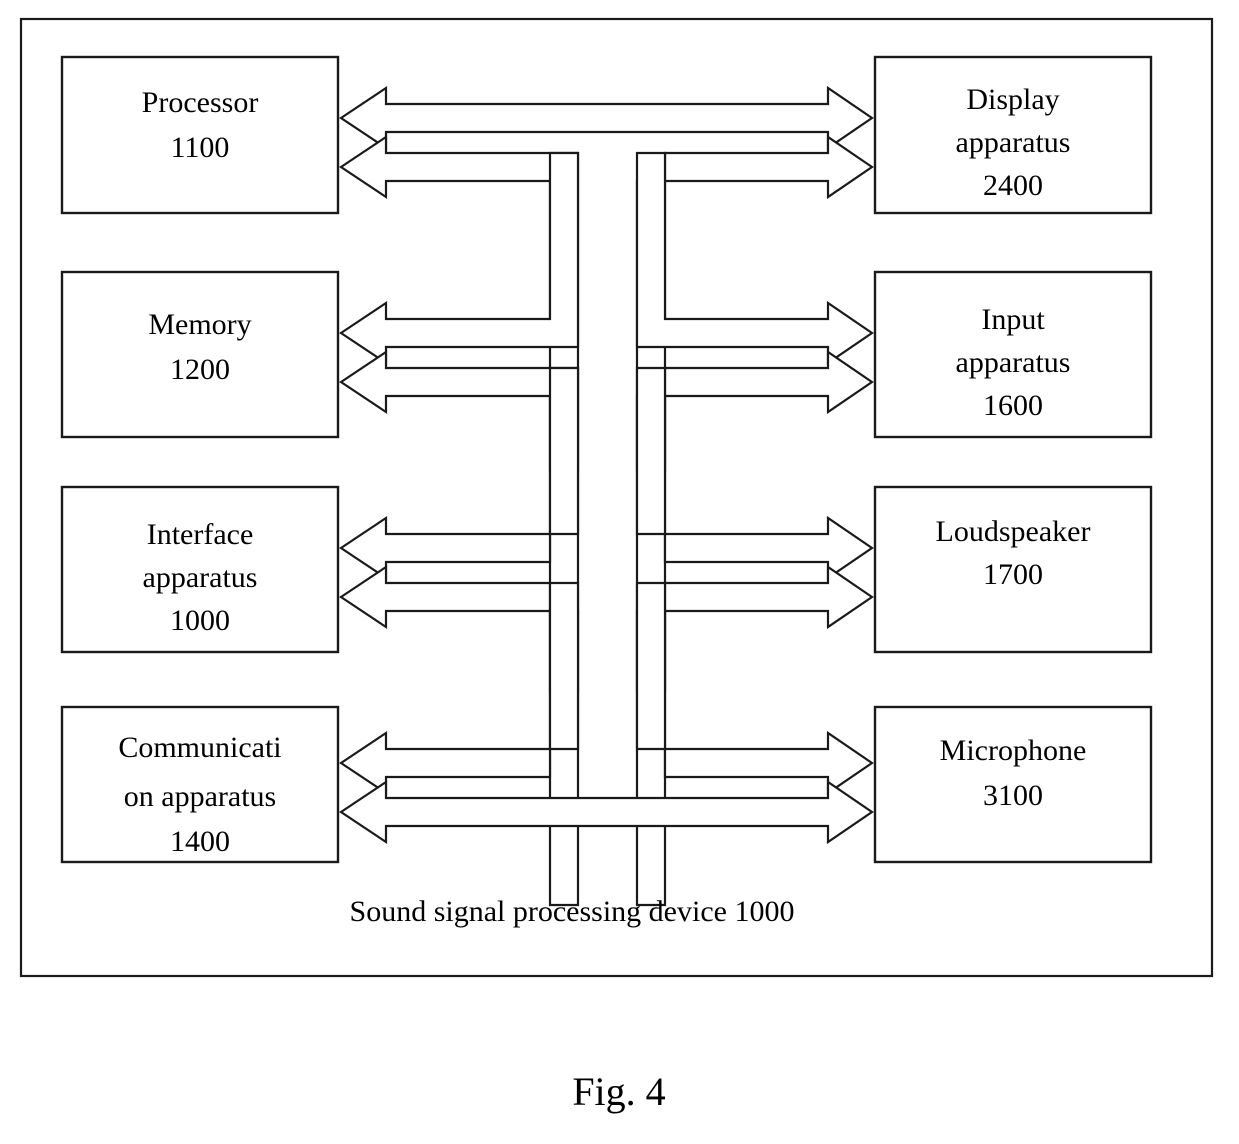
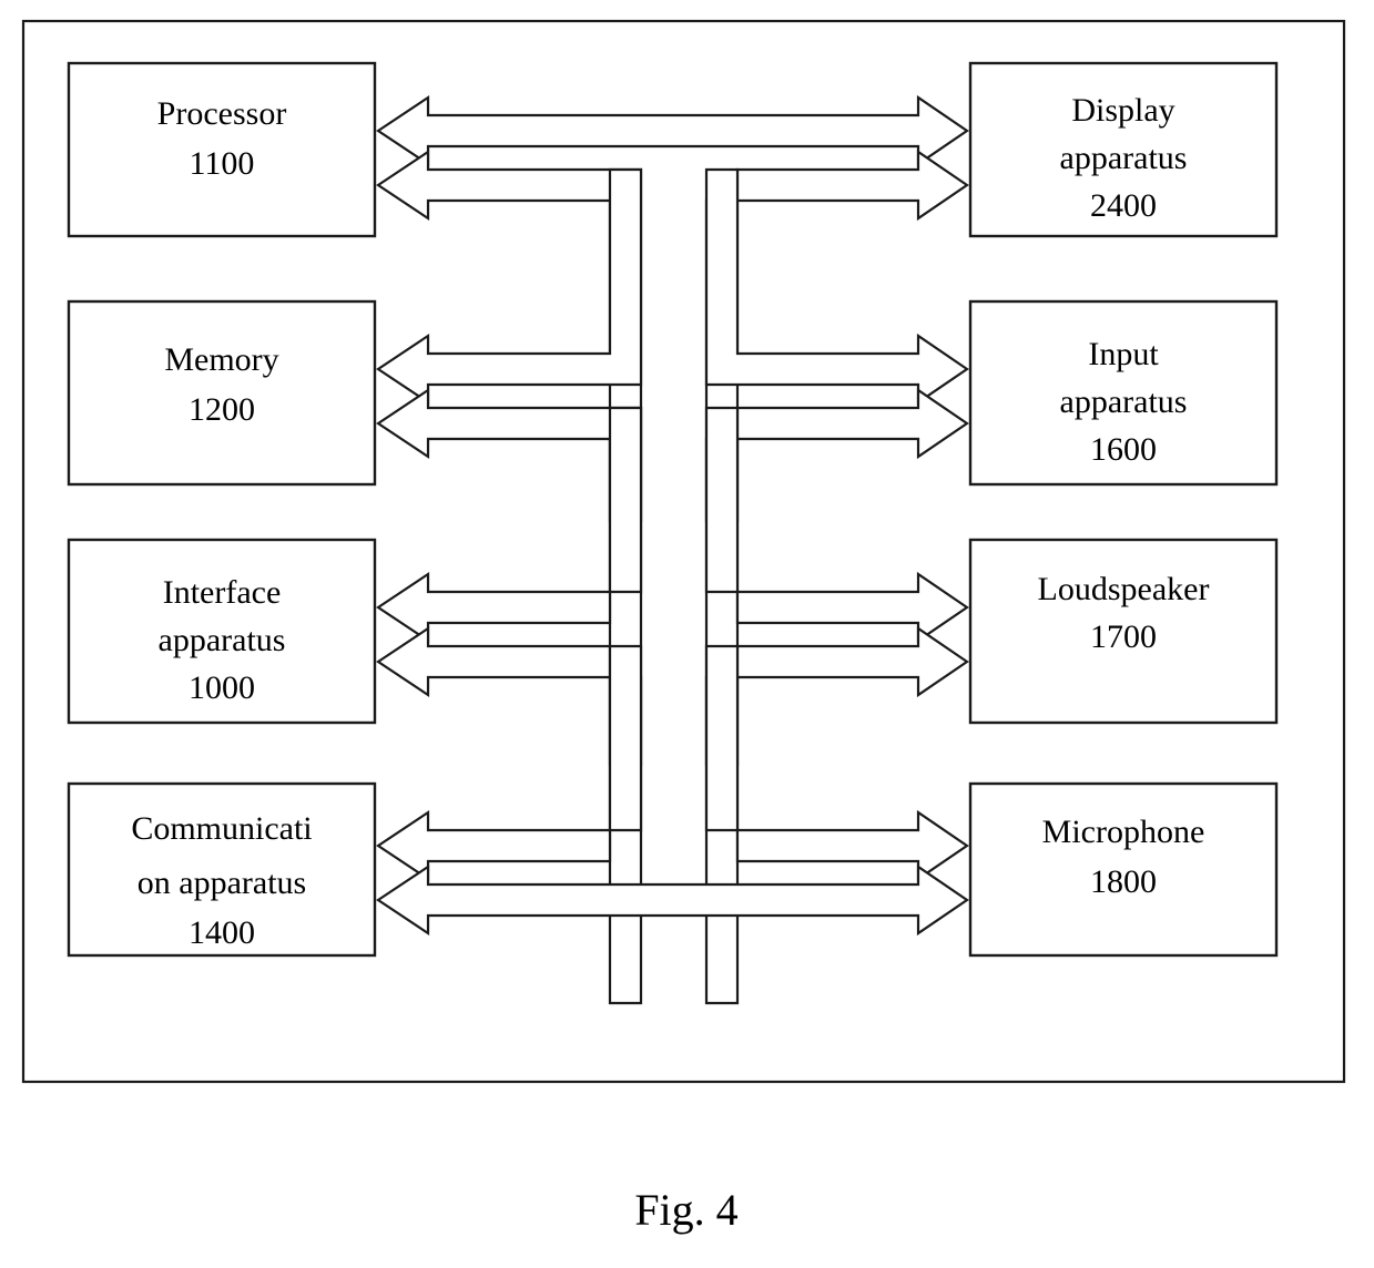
  Processor
  1100
  Display
  apparatus
  2400
  Memory
  1200
  Input
  apparatus
  1600
  Interface
  apparatus
  1000
  Loudspeaker
  1700
  Communicati
  on apparatus
  1400
  Microphone
- 3100
+ 1800
- Sound signal processing device 1000
  Fig. 4
